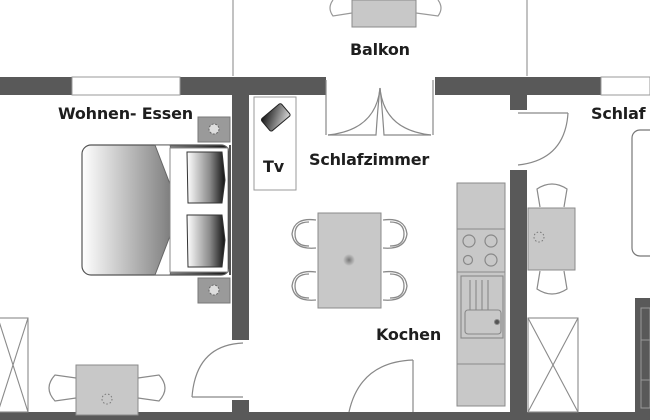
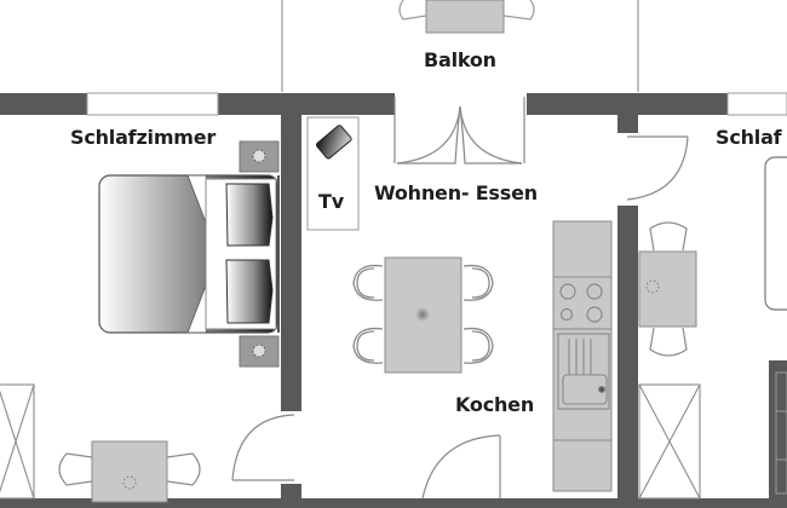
  Balkon
- Wohnen- Essen
+ Schlafzimmer
  Schlaf
- Schlafzimmer
+ Wohnen- Essen
  Kochen
  Tv
